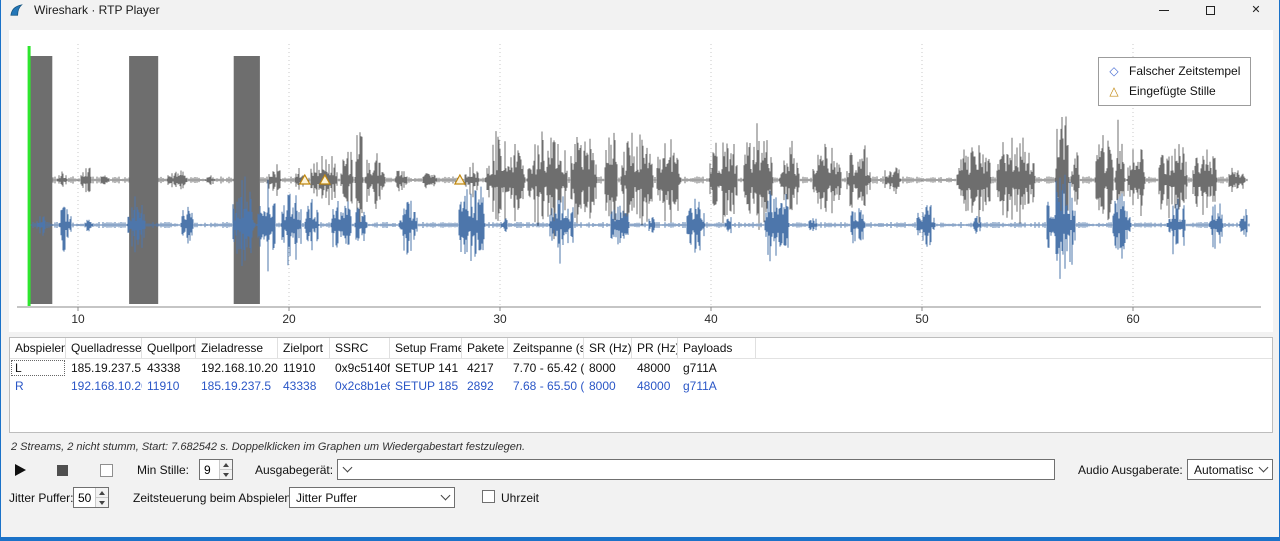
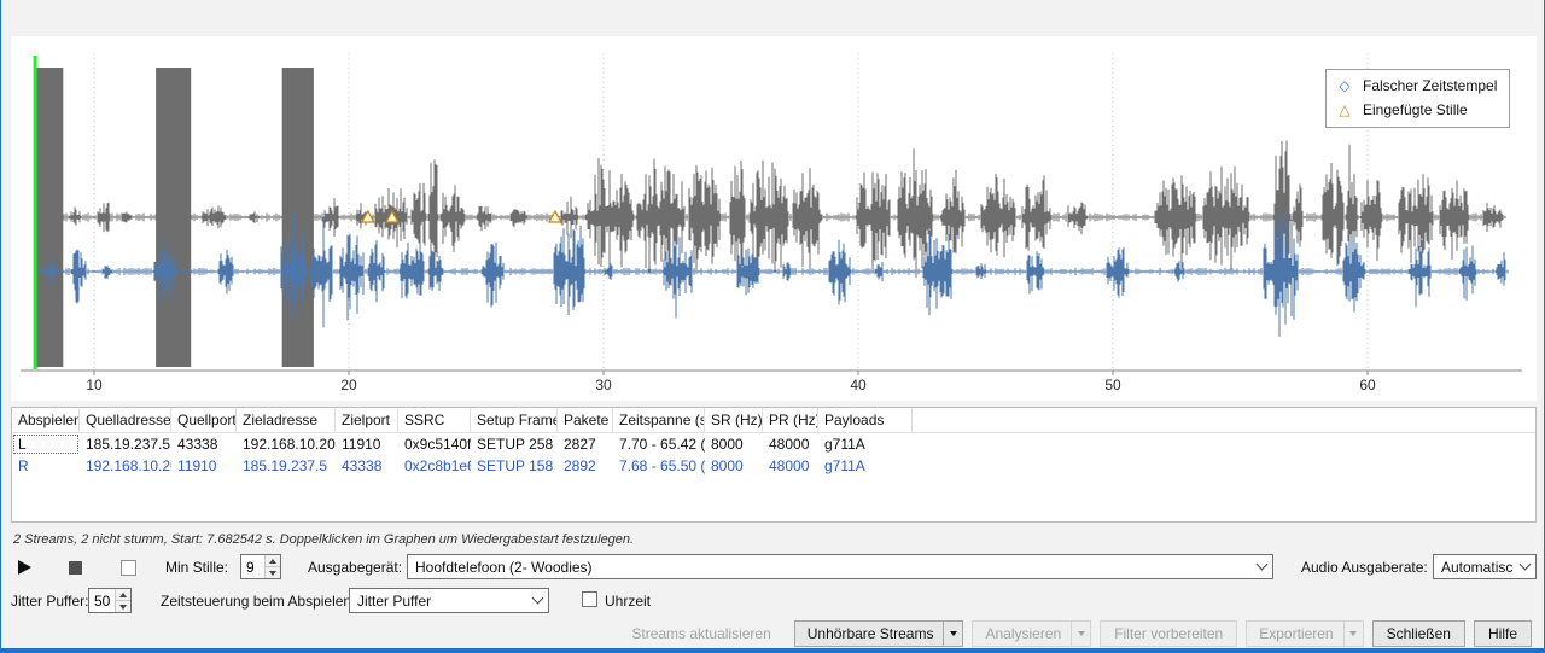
- Wireshark · RTP Player
- ✕
  10
  20
  30
  40
  50
  60
  ◇
  Falscher Zeitstempel
  △
  Eingefügte Stille
  Abspielen
  Quelladresse
  Quellport
  Zieladresse
  Zielport
  SSRC
  Setup Frame
  Pakete
  Zeitspanne (s
  SR (Hz)
  PR (Hz)
  Payloads
  L
  185.19.237.5
  43338
  192.168.10.20
  11910
  0x9c5140f
- SETUP 141
+ SETUP 258
- 4217
+ 2827
  7.70 - 65.42 (
  8000
  48000
  g711A
  R
  192.168.10.2
  11910
  185.19.237.5
  43338
  0x2c8b1e
- SETUP 185
+ SETUP 158
  2892
  7.68 - 65.50 (
  8000
  48000
  g711A
  2 Streams, 2 nicht stumm, Start: 7.682542 s. Doppelklicken im Graphen um Wiedergabestart festzulegen.
  Min Stille:
  9
  Ausgabegerät:
+ Hoofdtelefoon (2- Woodies)
  Audio Ausgaberate:
  Automatisc
  Jitter Puffer:
  50
  Zeitsteuerung beim Abspielen
  Jitter Puffer
  Uhrzeit
+ Streams aktualisieren
+ Unhörbare Streams
+ Analysieren
+ Filter vorbereiten
+ Exportieren
+ Schließen
+ Hilfe
